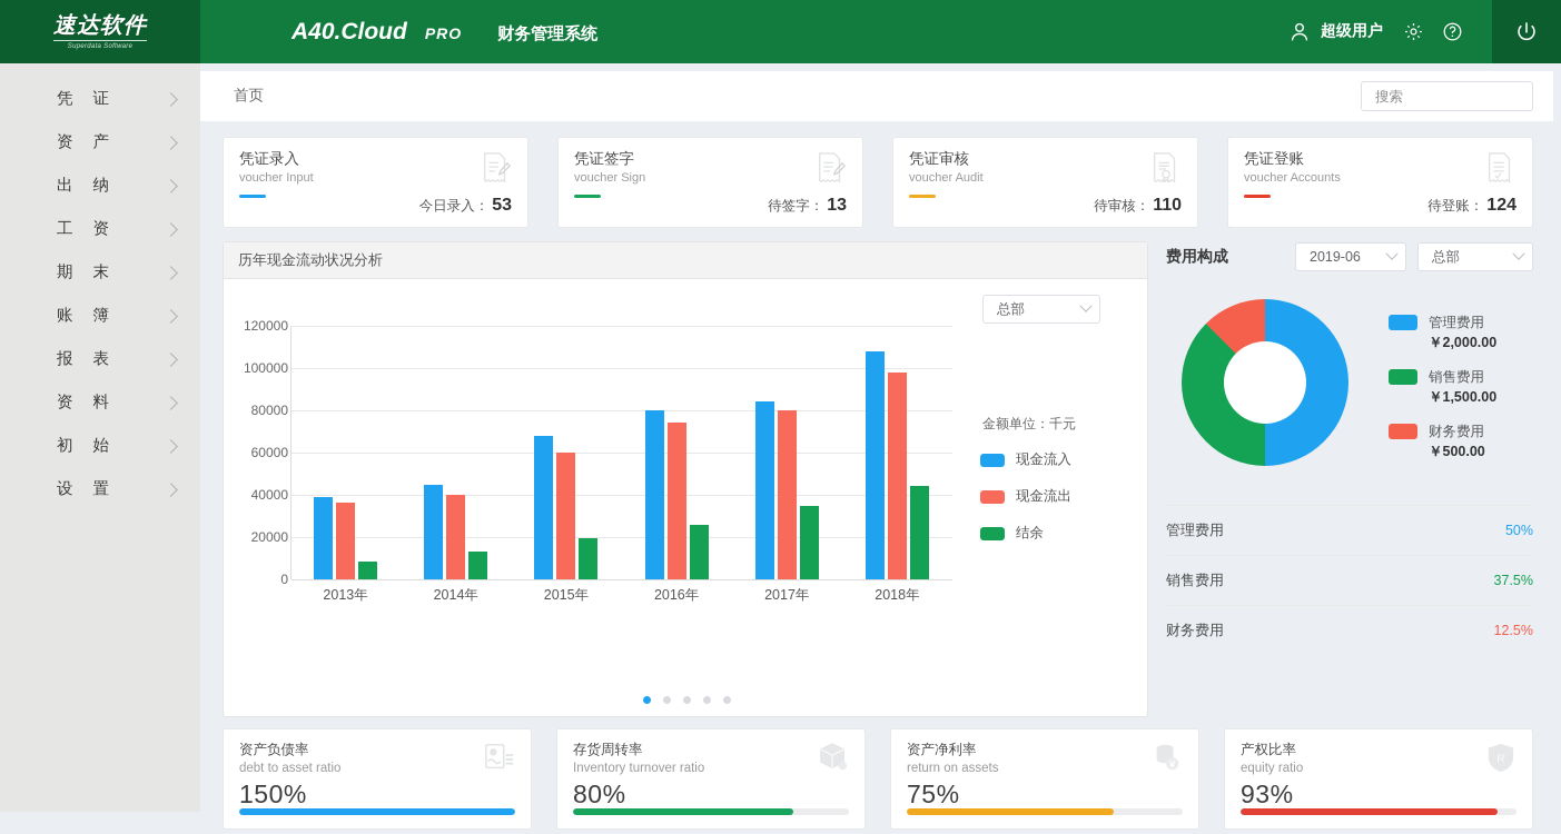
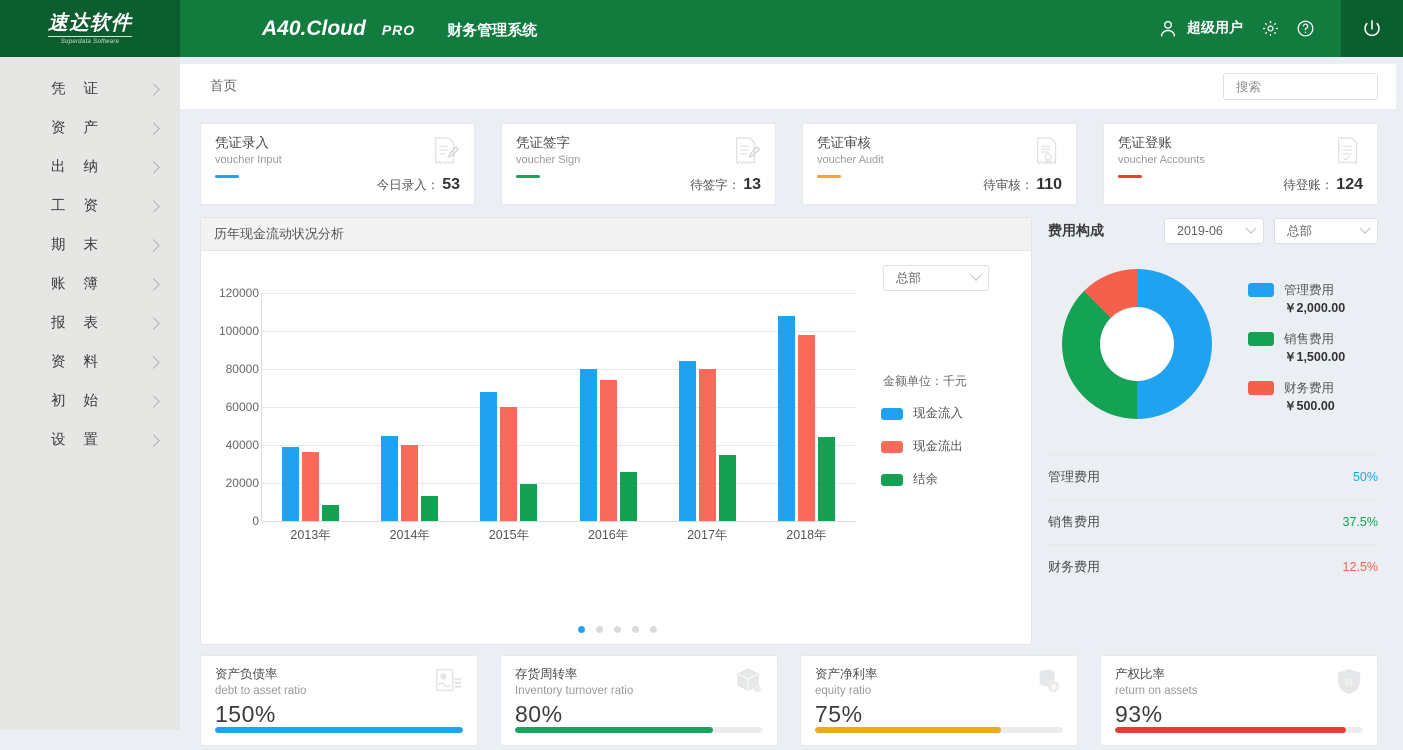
  速达软件
  A40.Cloud
  PRO
  财务管理系统
  超级用户
  凭 证
  资 产
  出 纳
  工 资
  期 末
  账 簿
  报 表
  资 料
  初 始
  设 置
  首页
  搜索
  凭证录入
  voucher Input
  今日录入： 53
  凭证签字
  voucher Sign
  待签字： 13
  凭证审核
  voucher Audit
  待审核： 110
  凭证登账
  voucher Accounts
  待登账： 124
  历年现金流动状况分析
  总部
  120000
  100000
  80000
  60000
  40000
  20000
  0
  2013年
  2014年
  2015年
  2016年
  2017年
  2018年
  金额单位：千元
  现金流入
  现金流出
  结余
  费用构成
  2019-06
  总部
  管理费用
  ￥2,000.00
  销售费用
  ￥1,500.00
  财务费用
  ￥500.00
  管理费用
  50%
  销售费用
  37.5%
  财务费用
  12.5%
  资产负债率
  debt to asset ratio
  150%
  存货周转率
  Inventory turnover ratio
  80%
  资产净利率
- return on assets
+ equity ratio
  75%
  产权比率
- equity ratio
+ return on assets
  93%
